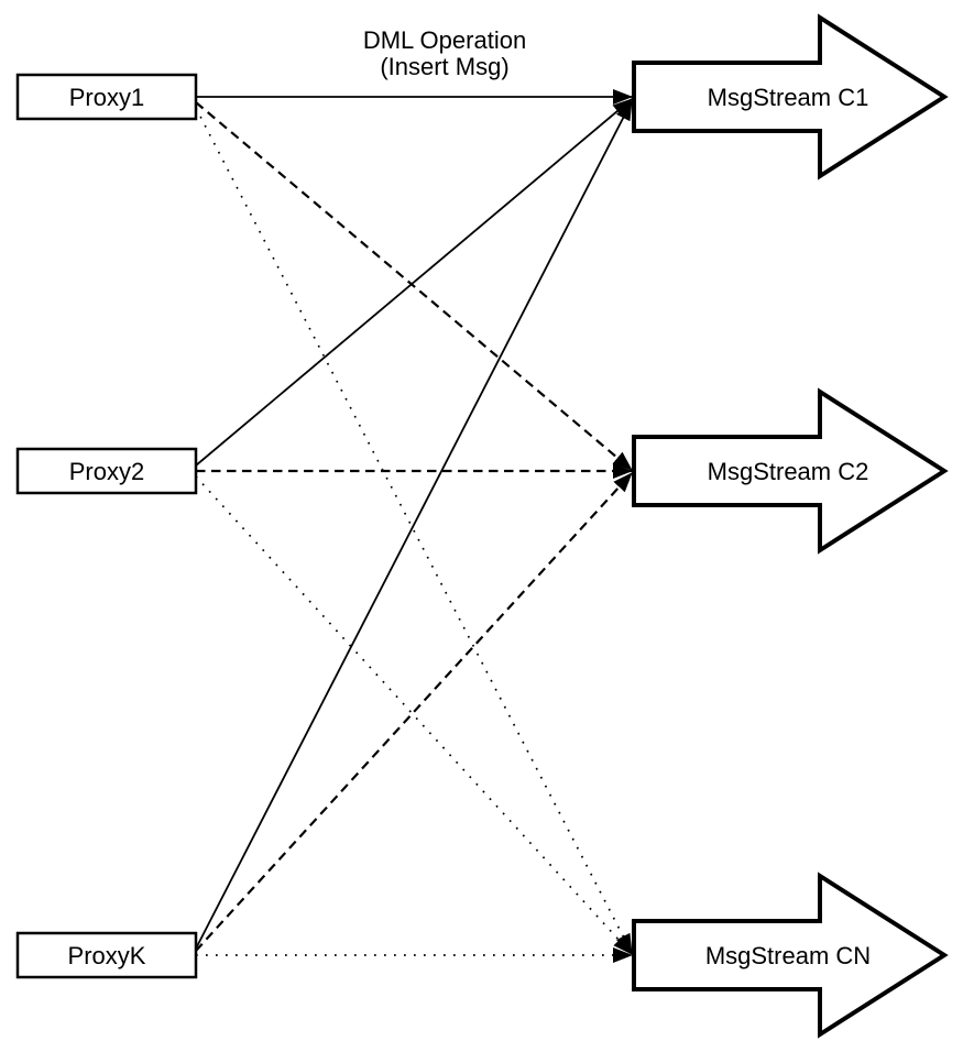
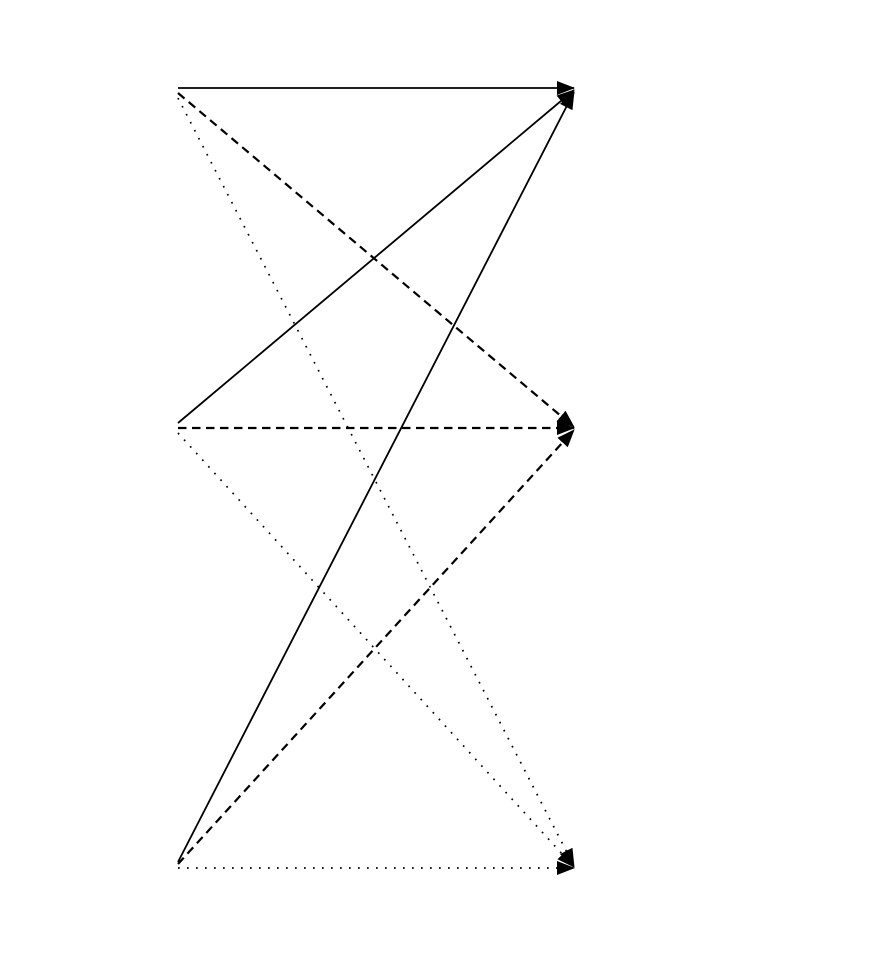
- MsgStream C1
- MsgStream C2
- MsgStream CN
- Proxy1
- Proxy2
- ProxyK
- DML Operation
- (Insert Msg)
